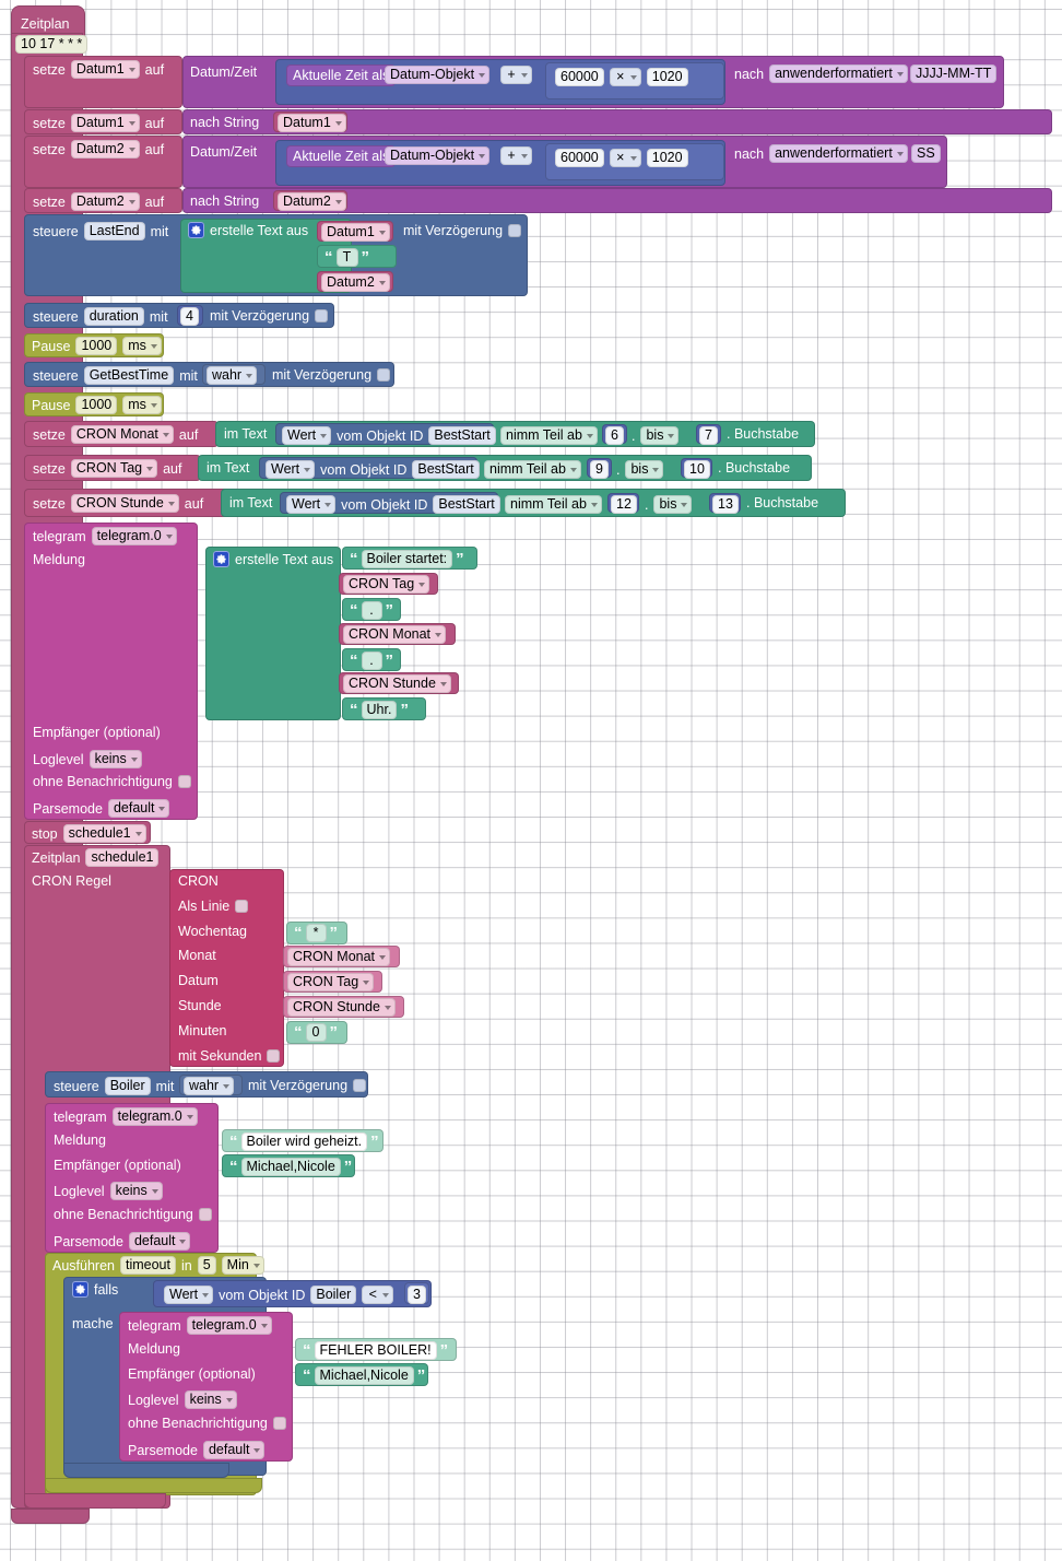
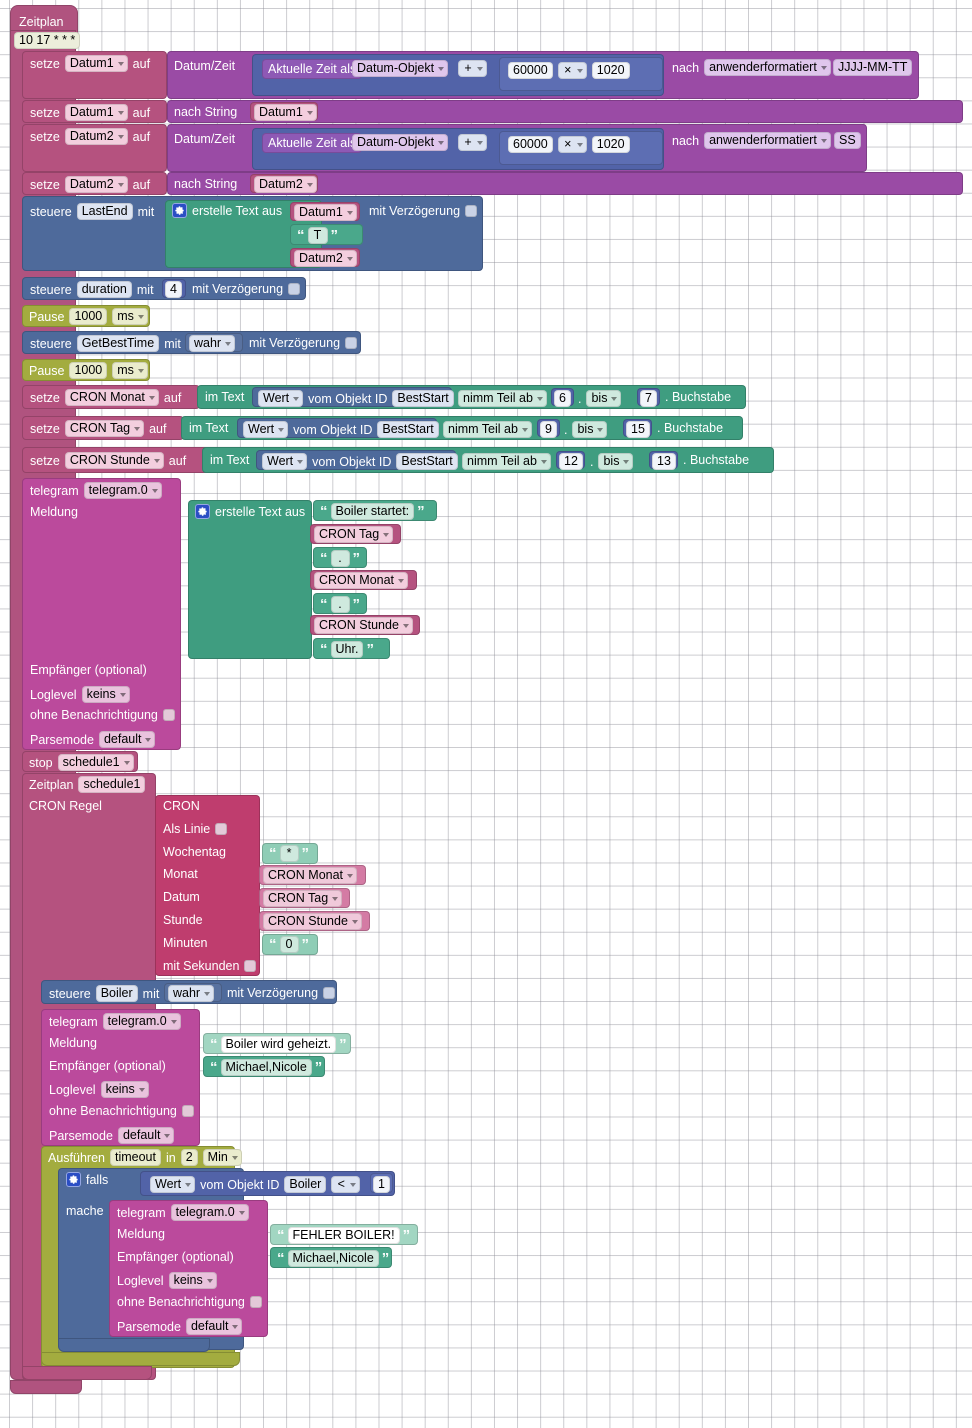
  Zeitplan
  10 17 * * *
  setze
  Datum1
  auf
  Datum/Zeit
  Aktuelle Zeit al
  Datum-Objekt
  +
  60000
  ×
  1020
  nach
  anwenderformatiert
  JJJJ-MM-TT
  setze
  Datum1
  auf
  nach String
  Datum1
  setze
  Datum2
  auf
  Datum/Zeit
  Aktuelle Zeit al
  Datum-Objekt
  +
  60000
  ×
  1020
  nach
  anwenderformatiert
  SS
  setze
  Datum2
  auf
  nach String
  Datum2
  steuere
  LastEnd
  mit
  mit Verzögerung
  erstelle Text aus
  Datum1
  “
  T
  ”
  Datum2
  steuere
  duration
  mit
  4
  mit Verzögerung
  Pause
  1000
  ms
  steuere
  GetBestTime
  mit
  wahr
  mit Verzögerung
  Pause
  1000
  ms
  setze
  CRON Monat
  auf
  im Text
  Wert
  vom Objekt ID
  BestStart
  nimm Teil ab
  6
  .
  bis
  7
  . Buchstabe
  setze
  CRON Tag
  auf
  im Text
  Wert
  vom Objekt ID
  BestStart
  nimm Teil ab
  9
  .
  bis
- 10
+ 15
  . Buchstabe
  setze
  CRON Stunde
  auf
  im Text
  Wert
  vom Objekt ID
  BestStart
  nimm Teil ab
  12
  .
  bis
  13
  . Buchstabe
  telegram
  telegram.0
  Meldung
  erstelle Text aus
  “
  Boiler startet:
  ”
  CRON Tag
  “
  .
  ”
  CRON Monat
  “
  .
  ”
  CRON Stunde
  “
  Uhr.
  ”
  Empfänger (optional)
  Loglevel
  keins
  ohne Benachrichtigung
  Parsemode
  default
  stop
  schedule1
  Zeitplan
  schedule1
  CRON Regel
  CRON
  Als Linie
  Wochentag
  “
  *
  ”
  Monat
  CRON Monat
  Datum
  CRON Tag
  Stunde
  CRON Stunde
  Minuten
  “
  0
  ”
  mit Sekunden
  steuere
  Boiler
  mit
  wahr
  mit Verzögerung
  telegram
  telegram.0
  Meldung
  “
  Boiler wird geheizt.
  ”
  Empfänger (optional)
  “
  Michael,Nicole
  ”
  Loglevel
  keins
  ohne Benachrichtigung
  Parsemode
  default
  Ausführen
  timeout
  in
- 5
+ 2
  Min
  falls
  Wert
  vom Objekt ID
  Boiler
  <
- 3
+ 1
  mache
  telegram
  telegram.0
  Meldung
  “
  FEHLER BOILER!
  ”
  Empfänger (optional)
  “
  Michael,Nicole
  ”
  Loglevel
  keins
  ohne Benachrichtigung
  Parsemode
  default
